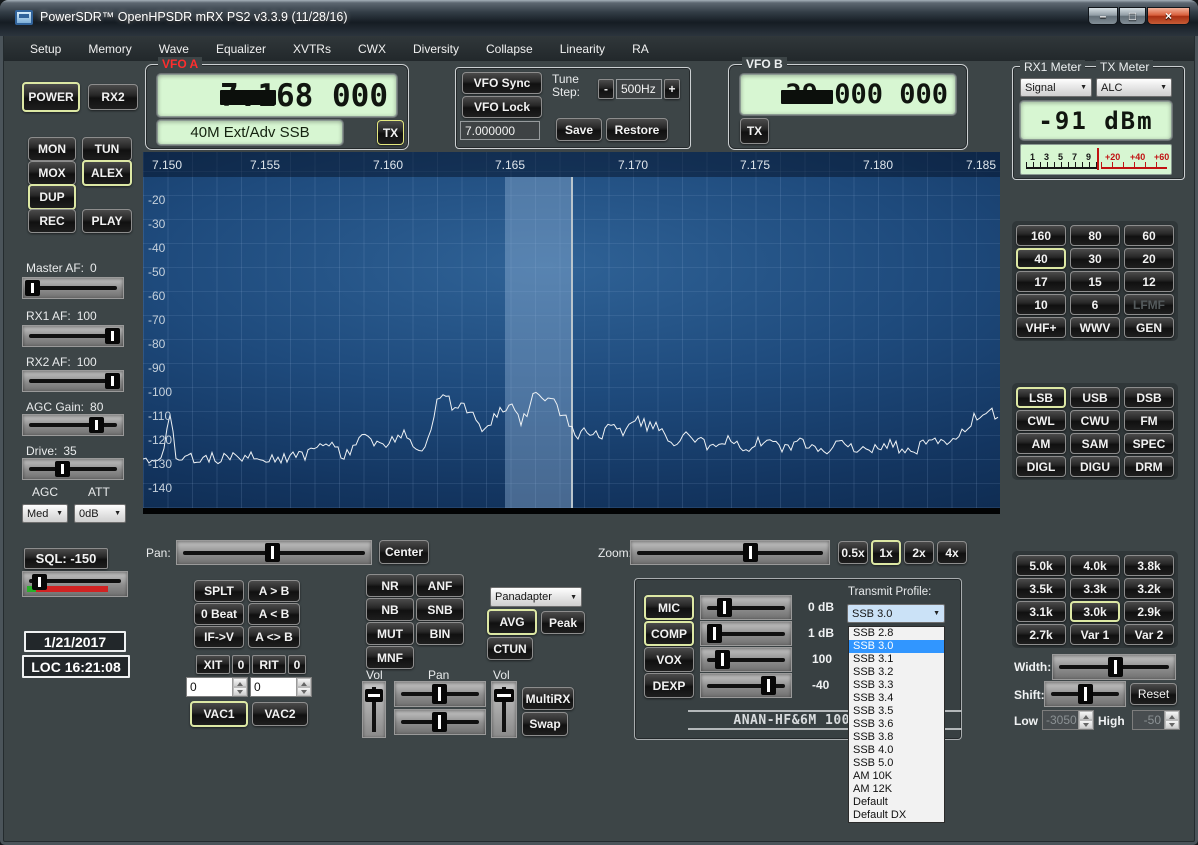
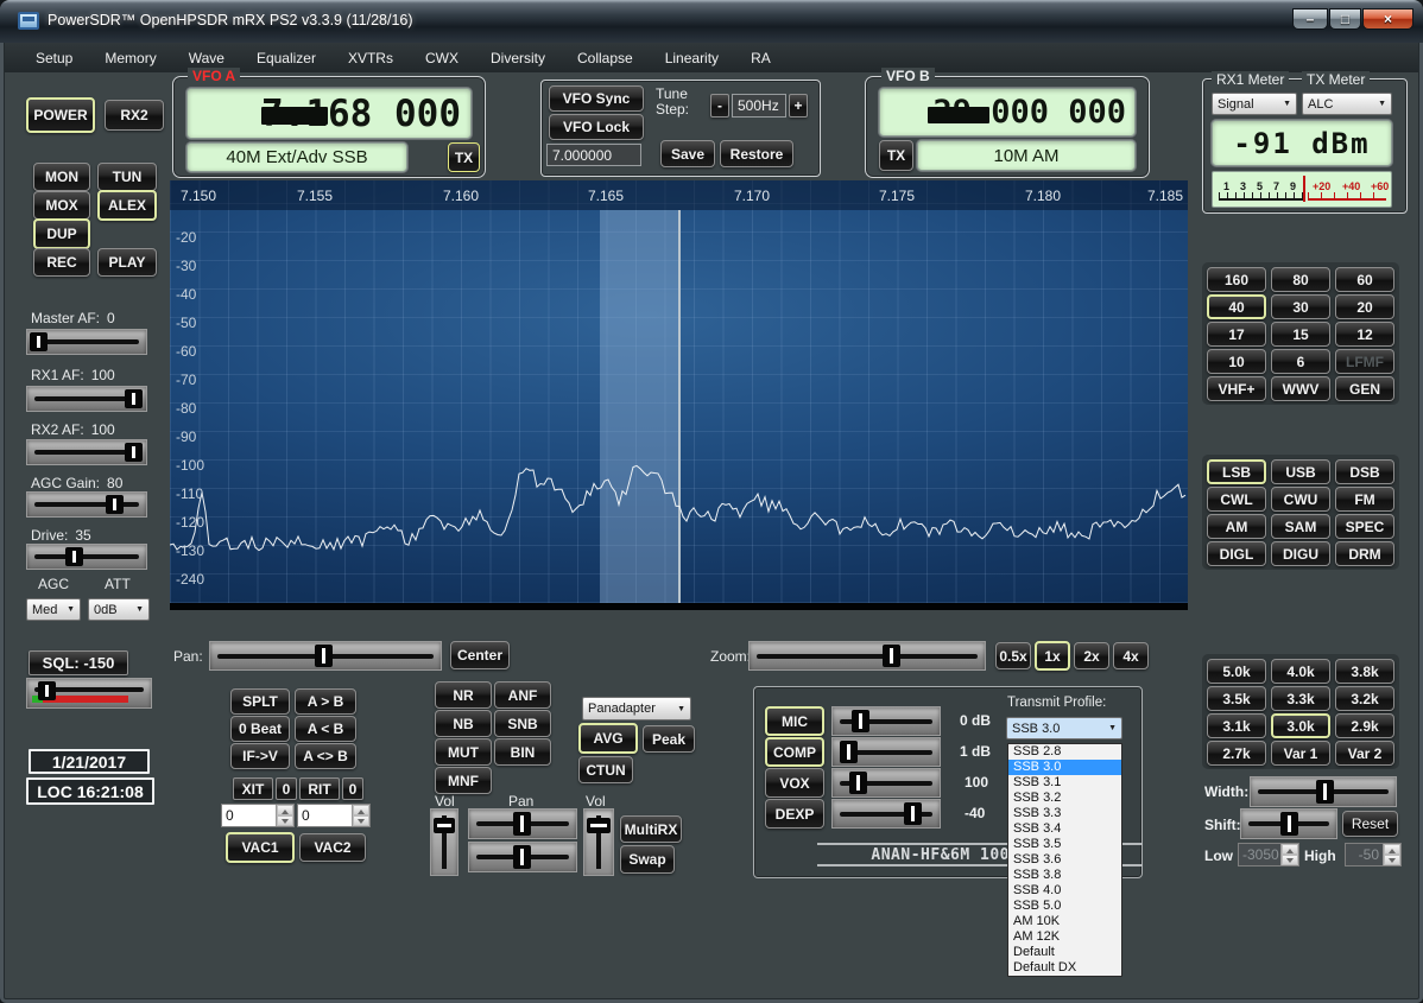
  PowerSDR™ OpenHPSDR mRX PS2 v3.3.9 (11/28/16)
  –
  □
  ×
  Setup
  Memory
  Wave
  Equalizer
  XVTRs
  CWX
  Diversity
  Collapse
  Linearity
  RA
  POWER
  RX2
  MON
  TUN
  MOX
  ALEX
  DUP
  REC
  PLAY
  Master AF:
  0
  RX1 AF:
  100
  RX2 AF:
  100
  AGC Gain:
  80
  Drive:
  35
  AGC
  ATT
  Med
  0dB
  SQL: -150
  1/21/2017
  LOC 16:21:08
  VFO A
  40M Ext/Adv SSB
  TX
  VFO Sync
  VFO Lock
  Tune
  Step:
  -
  500Hz
  +
  7.000000
  Save
  Restore
  VFO B
  TX
+ 10M AM
  RX1 Meter
  TX Meter
  Signal
  ALC
  -91 dBm
  1
  3
  5
  7
  9
  +20
  +40
  +60
  7.150
  7.155
  7.160
  7.165
  7.170
  7.175
  7.180
  7.185
  -20
  -30
  -40
  -50
  -60
  -70
  -80
  -90
  -100
  -110
  -120
  -130
- -140
+ -240
  Pan:
  Center
  Zoom
  0.5x
  1x
  2x
  4x
  SPLT
  A > B
  0 Beat
  A < B
  IF->V
  A <> B
  XIT
  0
  RIT
  0
  0
  0
  VAC1
  VAC2
  NR
  ANF
  NB
  SNB
  MUT
  BIN
  MNF
  Panadapter
  AVG
  Peak
  CTUN
  Vol
  Pan
  Vol
  MultiRX
  Swap
  MIC
  0 dB
  COMP
  1 dB
  VOX
  100
  DEXP
  -40
  Transmit Profile:
  SSB 3.0
  SSB 2.8
  SSB 3.0
  SSB 3.1
  SSB 3.2
  SSB 3.3
  SSB 3.4
  SSB 3.5
  SSB 3.6
  SSB 3.8
  SSB 4.0
  SSB 5.0
  AM 10K
  AM 12K
  Default
  Default DX
  160
  80
  60
  40
  30
  20
  17
  15
  12
  10
  6
  LFMF
  VHF+
  WWV
  GEN
  LSB
  USB
  DSB
  CWL
  CWU
  FM
  AM
  SAM
  SPEC
  DIGL
  DIGU
  DRM
  5.0k
  4.0k
  3.8k
  3.5k
  3.3k
  3.2k
  3.1k
  3.0k
  2.9k
  2.7k
  Var 1
  Var 2
  Width:
  Shift:
  Reset
  Low
  -3050
  High
  -50
